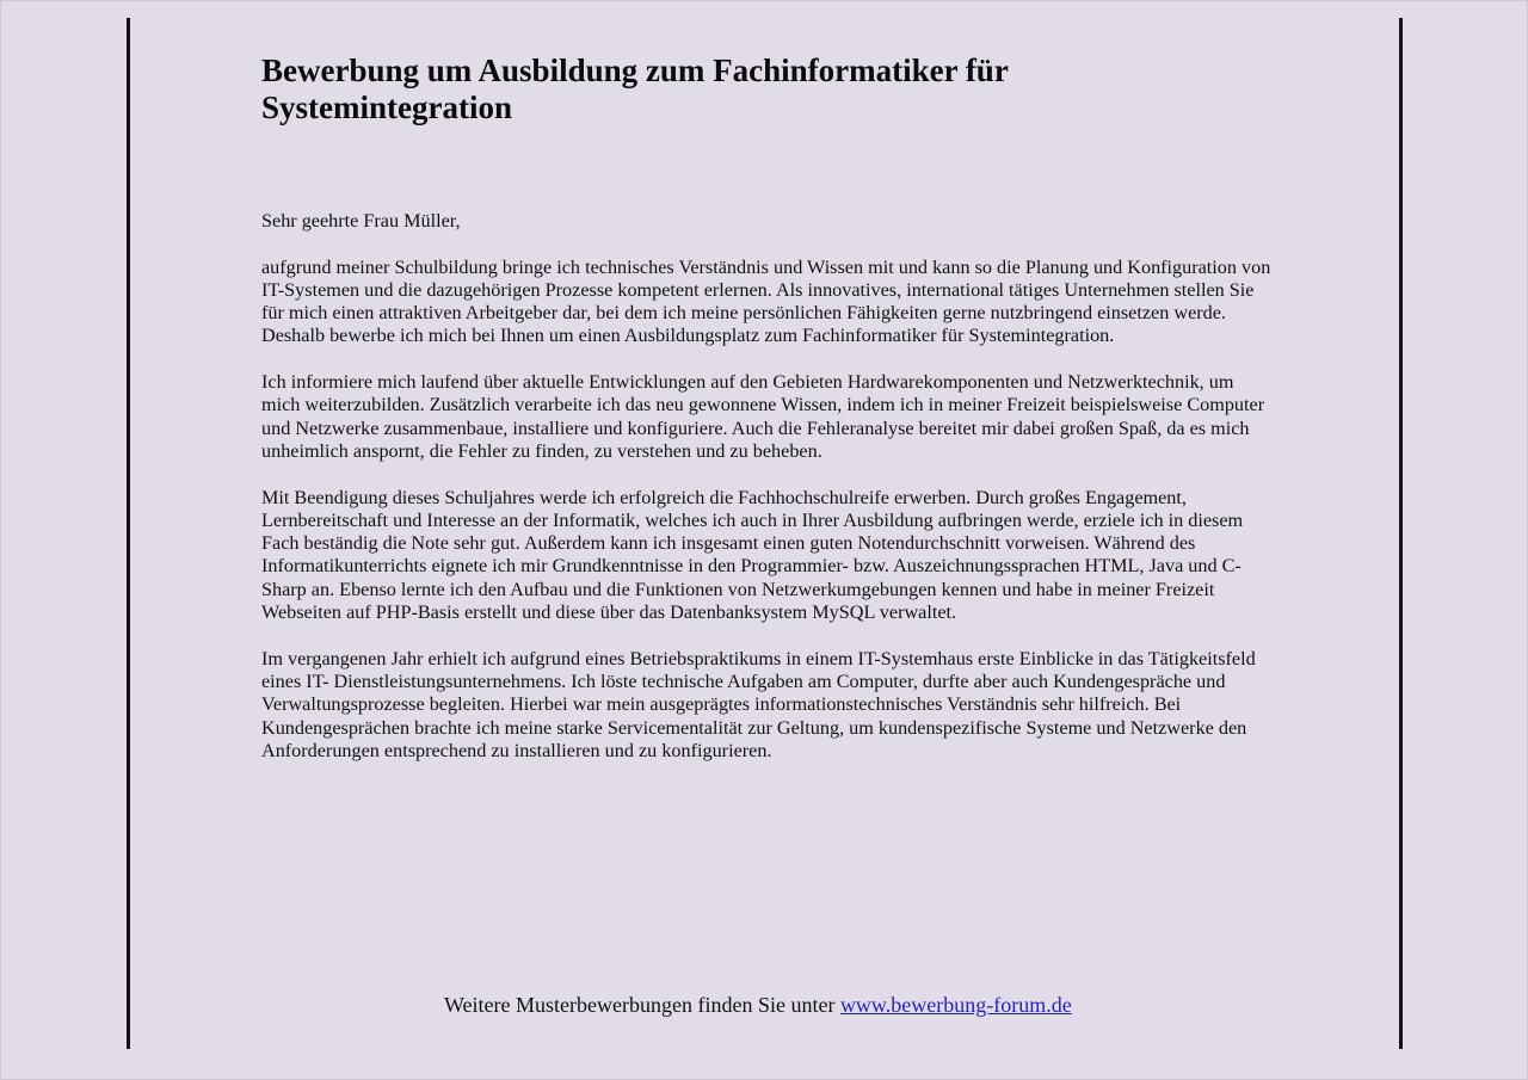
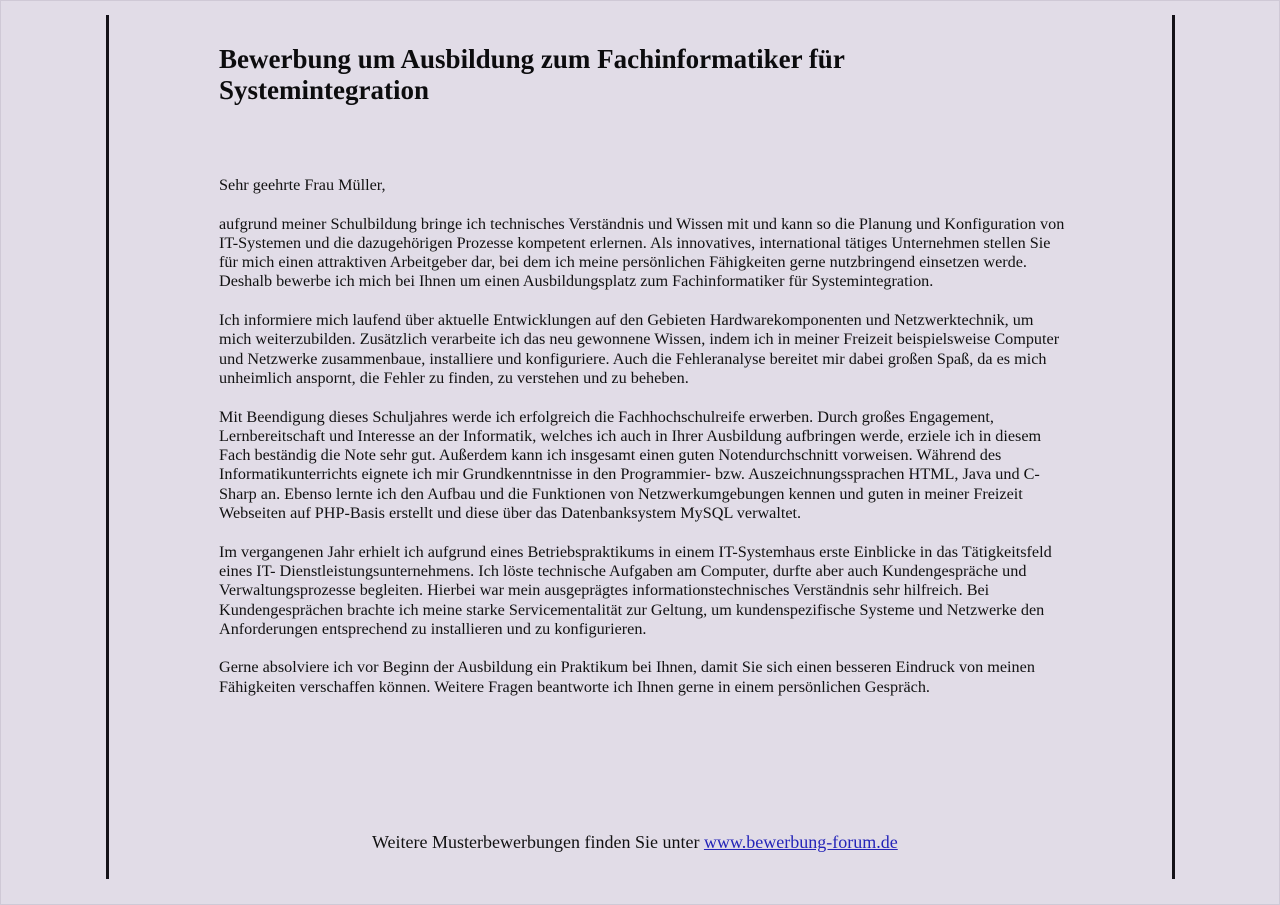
  Bewerbung um Ausbildung zum Fachinformatiker für Systemintegration
  Sehr geehrte Frau Müller,
  aufgrund meiner Schulbildung bringe ich technisches Verständnis und Wissen mit und kann so die Planung und Konfiguration von IT-Systemen und die dazugehörigen Prozesse kompetent erlernen. Als innovatives, international tätiges Unternehmen stellen Sie für mich einen attraktiven Arbeitgeber dar, bei dem ich meine persönlichen Fähigkeiten gerne nutzbringend einsetzen werde. Deshalb bewerbe ich mich bei Ihnen um einen Ausbildungsplatz zum Fachinformatiker für Systemintegration.
  Ich informiere mich laufend über aktuelle Entwicklungen auf den Gebieten Hardwarekomponenten und Netzwerktechnik, um mich weiterzubilden. Zusätzlich verarbeite ich das neu gewonnene Wissen, indem ich in meiner Freizeit beispielsweise Computer und Netzwerke zusammenbaue, installiere und konfiguriere. Auch die Fehleranalyse bereitet mir dabei großen Spaß, da es mich unheimlich anspornt, die Fehler zu finden, zu verstehen und zu beheben.
- Mit Beendigung dieses Schuljahres werde ich erfolgreich die Fachhochschulreife erwerben. Durch großes Engagement, Lernbereitschaft und Interesse an der Informatik, welches ich auch in Ihrer Ausbildung aufbringen werde, erziele ich in diesem Fach beständig die Note sehr gut. Außerdem kann ich insgesamt einen guten Notendurchschnitt vorweisen. Während des Informatikunterrichts eignete ich mir Grundkenntnisse in den Programmier- bzw. Auszeichnungssprachen HTML, Java und C-Sharp an. Ebenso lernte ich den Aufbau und die Funktionen von Netzwerkumgebungen kennen und habe in meiner Freizeit Webseiten auf PHP-Basis erstellt und diese über das Datenbanksystem MySQL verwaltet.
+ Mit Beendigung dieses Schuljahres werde ich erfolgreich die Fachhochschulreife erwerben. Durch großes Engagement, Lernbereitschaft und Interesse an der Informatik, welches ich auch in Ihrer Ausbildung aufbringen werde, erziele ich in diesem Fach beständig die Note sehr gut. Außerdem kann ich insgesamt einen guten Notendurchschnitt vorweisen. Während des Informatikunterrichts eignete ich mir Grundkenntnisse in den Programmier- bzw. Auszeichnungssprachen HTML, Java und C-Sharp an. Ebenso lernte ich den Aufbau und die Funktionen von Netzwerkumgebungen kennen und guten in meiner Freizeit Webseiten auf PHP-Basis erstellt und diese über das Datenbanksystem MySQL verwaltet.
  Im vergangenen Jahr erhielt ich aufgrund eines Betriebspraktikums in einem IT-Systemhaus erste Einblicke in das Tätigkeitsfeld eines IT- Dienstleistungsunternehmens. Ich löste technische Aufgaben am Computer, durfte aber auch Kundengespräche und Verwaltungsprozesse begleiten. Hierbei war mein ausgeprägtes informationstechnisches Verständnis sehr hilfreich. Bei Kundengesprächen brachte ich meine starke Servicementalität zur Geltung, um kundenspezifische Systeme und Netzwerke den Anforderungen entsprechend zu installieren und zu konfigurieren.
+ Gerne absolviere ich vor Beginn der Ausbildung ein Praktikum bei Ihnen, damit Sie sich einen besseren Eindruck von meinen Fähigkeiten verschaffen können. Weitere Fragen beantworte ich Ihnen gerne in einem persönlichen Gespräch.
  Weitere Musterbewerbungen finden Sie unter www.bewerbung-forum.de
